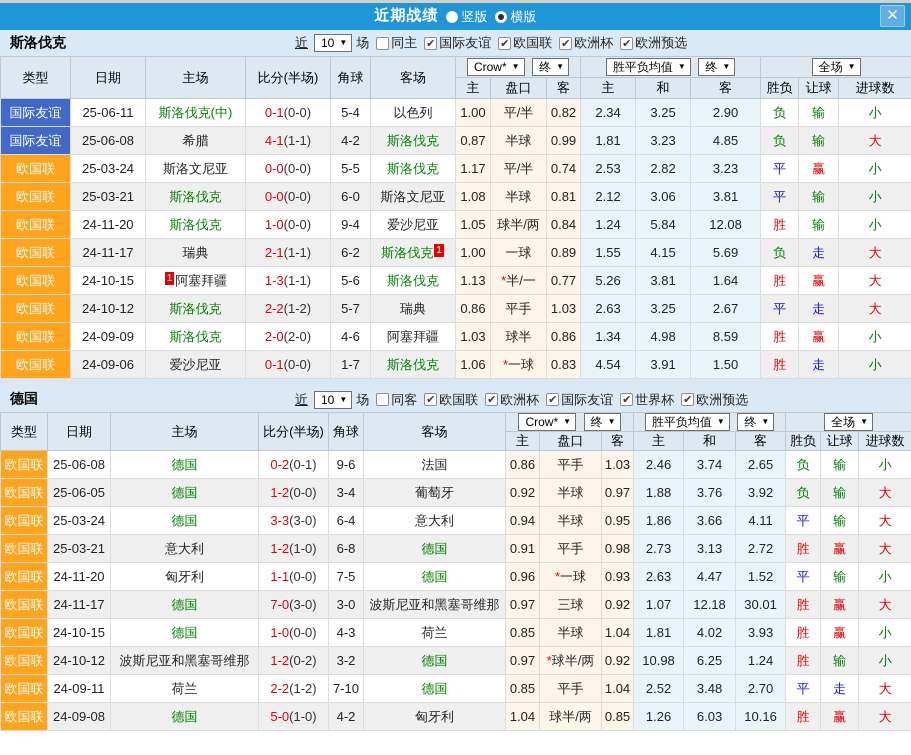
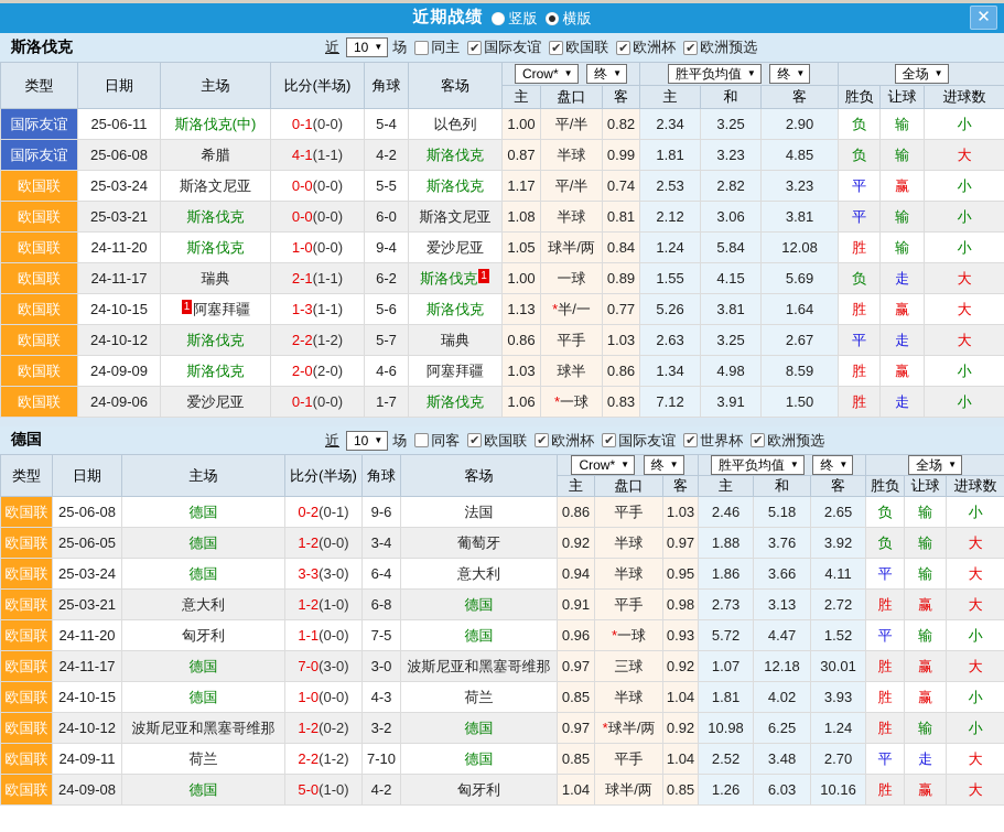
  近期战绩
  竖版
  横版
  ✕
  斯洛伐克
  近
  10
  ▼
  场
  同主
  国际友谊
  欧国联
  欧洲杯
  欧洲预选
  类型	日期	主场	比分(半场)	角球	客场	Crow* ▼ 终 ▼	胜平负均值 ▼ 终 ▼	全场 ▼
  主	盘口	客	主	和	客	胜负	让球	进球数
  国际友谊	25-06-11	斯洛伐克(中)	0-1(0-0)	5-4	以色列	1.00	平/半	0.82	2.34	3.25	2.90	负	输	小
  国际友谊	25-06-08	希腊	4-1(1-1)	4-2	斯洛伐克	0.87	半球	0.99	1.81	3.23	4.85	负	输	大
  欧国联	25-03-24	斯洛文尼亚	0-0(0-0)	5-5	斯洛伐克	1.17	平/半	0.74	2.53	2.82	3.23	平	赢	小
  欧国联	25-03-21	斯洛伐克	0-0(0-0)	6-0	斯洛文尼亚	1.08	半球	0.81	2.12	3.06	3.81	平	输	小
  欧国联	24-11-20	斯洛伐克	1-0(0-0)	9-4	爱沙尼亚	1.05	球半/两	0.84	1.24	5.84	12.08	胜	输	小
  欧国联	24-11-17	瑞典	2-1(1-1)	6-2	斯洛伐克 1	1.00	一球	0.89	1.55	4.15	5.69	负	走	大
  欧国联	24-10-15	1 阿塞拜疆	1-3(1-1)	5-6	斯洛伐克	1.13	*半/一	0.77	5.26	3.81	1.64	胜	赢	大
  欧国联	24-10-12	斯洛伐克	2-2(1-2)	5-7	瑞典	0.86	平手	1.03	2.63	3.25	2.67	平	走	大
  欧国联	24-09-09	斯洛伐克	2-0(2-0)	4-6	阿塞拜疆	1.03	球半	0.86	1.34	4.98	8.59	胜	赢	小
- 欧国联	24-09-06	爱沙尼亚	0-1(0-0)	1-7	斯洛伐克	1.06	*一球	0.83	4.54	3.91	1.50	胜	走	小
+ 欧国联	24-09-06	爱沙尼亚	0-1(0-0)	1-7	斯洛伐克	1.06	*一球	0.83	7.12	3.91	1.50	胜	走	小
  德国
  近
  10
  ▼
  场
  同客
  欧国联
  欧洲杯
  国际友谊
  世界杯
  欧洲预选
  类型	日期	主场	比分(半场)	角球	客场	Crow* ▼ 终 ▼	胜平负均值 ▼ 终 ▼	全场 ▼
  主	盘口	客	主	和	客	胜负	让球	进球数
- 欧国联	25-06-08	德国	0-2(0-1)	9-6	法国	0.86	平手	1.03	2.46	3.74	2.65	负	输	小
+ 欧国联	25-06-08	德国	0-2(0-1)	9-6	法国	0.86	平手	1.03	2.46	5.18	2.65	负	输	小
  欧国联	25-06-05	德国	1-2(0-0)	3-4	葡萄牙	0.92	半球	0.97	1.88	3.76	3.92	负	输	大
  欧国联	25-03-24	德国	3-3(3-0)	6-4	意大利	0.94	半球	0.95	1.86	3.66	4.11	平	输	大
  欧国联	25-03-21	意大利	1-2(1-0)	6-8	德国	0.91	平手	0.98	2.73	3.13	2.72	胜	赢	大
- 欧国联	24-11-20	匈牙利	1-1(0-0)	7-5	德国	0.96	*一球	0.93	2.63	4.47	1.52	平	输	小
+ 欧国联	24-11-20	匈牙利	1-1(0-0)	7-5	德国	0.96	*一球	0.93	5.72	4.47	1.52	平	输	小
  欧国联	24-11-17	德国	7-0(3-0)	3-0	波斯尼亚和黑塞哥维那	0.97	三球	0.92	1.07	12.18	30.01	胜	赢	大
  欧国联	24-10-15	德国	1-0(0-0)	4-3	荷兰	0.85	半球	1.04	1.81	4.02	3.93	胜	赢	小
  欧国联	24-10-12	波斯尼亚和黑塞哥维那	1-2(0-2)	3-2	德国	0.97	*球半/两	0.92	10.98	6.25	1.24	胜	输	小
  欧国联	24-09-11	荷兰	2-2(1-2)	7-10	德国	0.85	平手	1.04	2.52	3.48	2.70	平	走	大
  欧国联	24-09-08	德国	5-0(1-0)	4-2	匈牙利	1.04	球半/两	0.85	1.26	6.03	10.16	胜	赢	大
